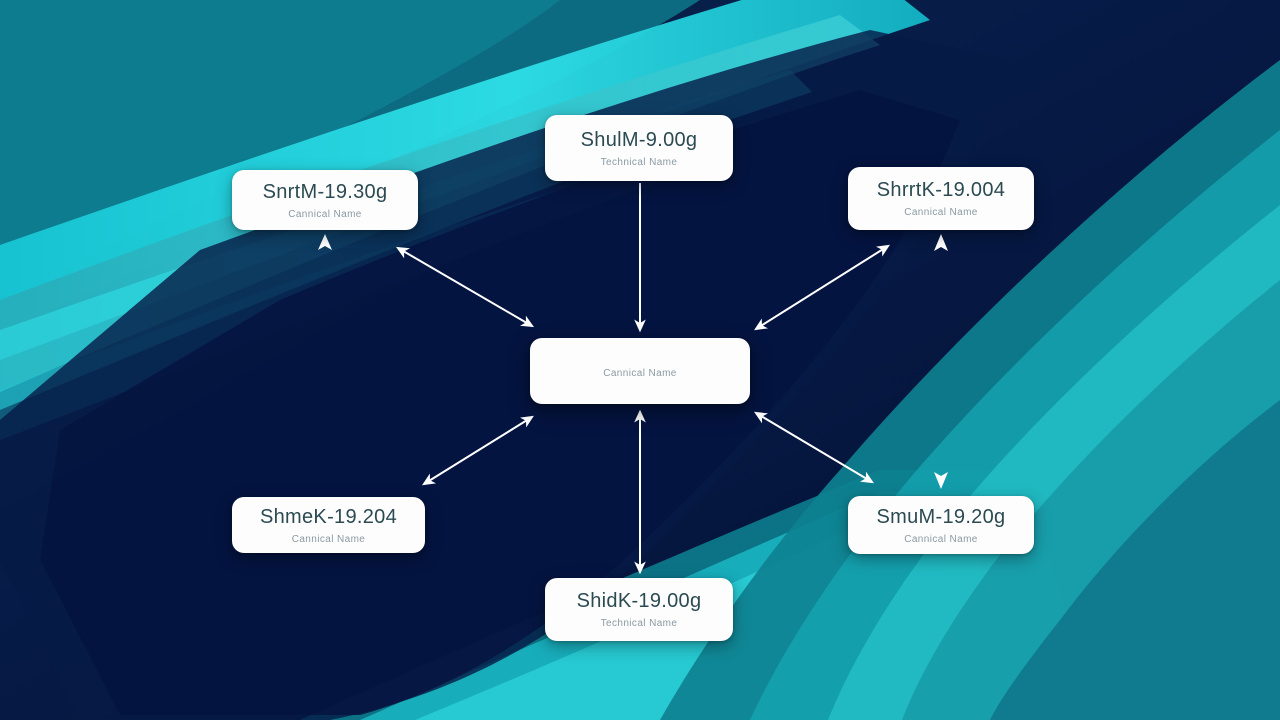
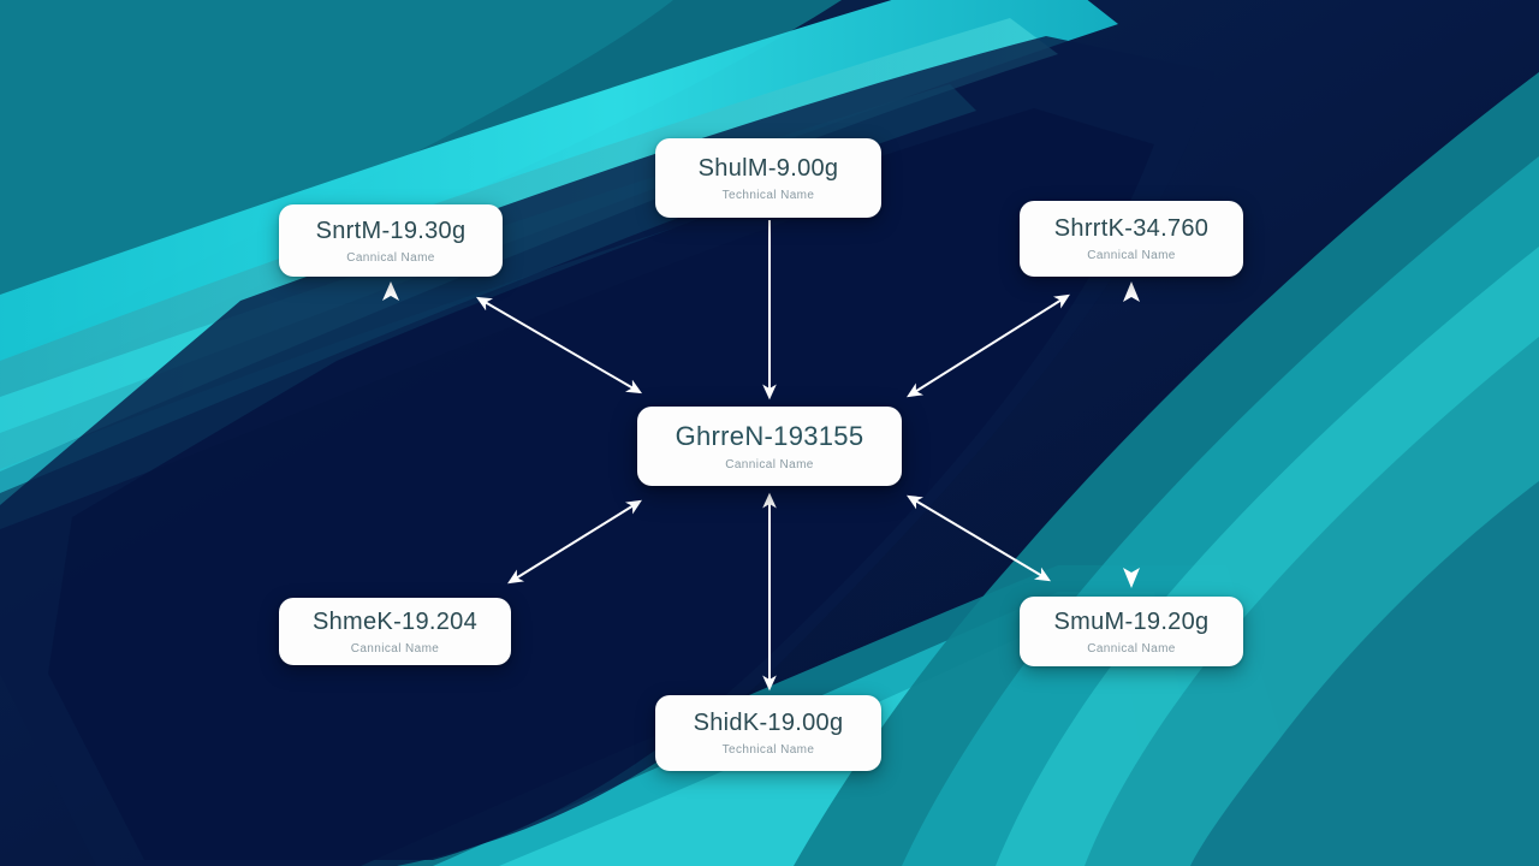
  ShulM-9.00g
  Technical Name
  SnrtM-19.30g
  Cannical Name
- ShrrtK-19.004
+ ShrrtK-34.760
  Cannical Name
+ GhrreN-193155
  Cannical Name
  ShmeK-19.204
  Cannical Name
  SmuM-19.20g
  Cannical Name
  ShidK-19.00g
  Technical Name
